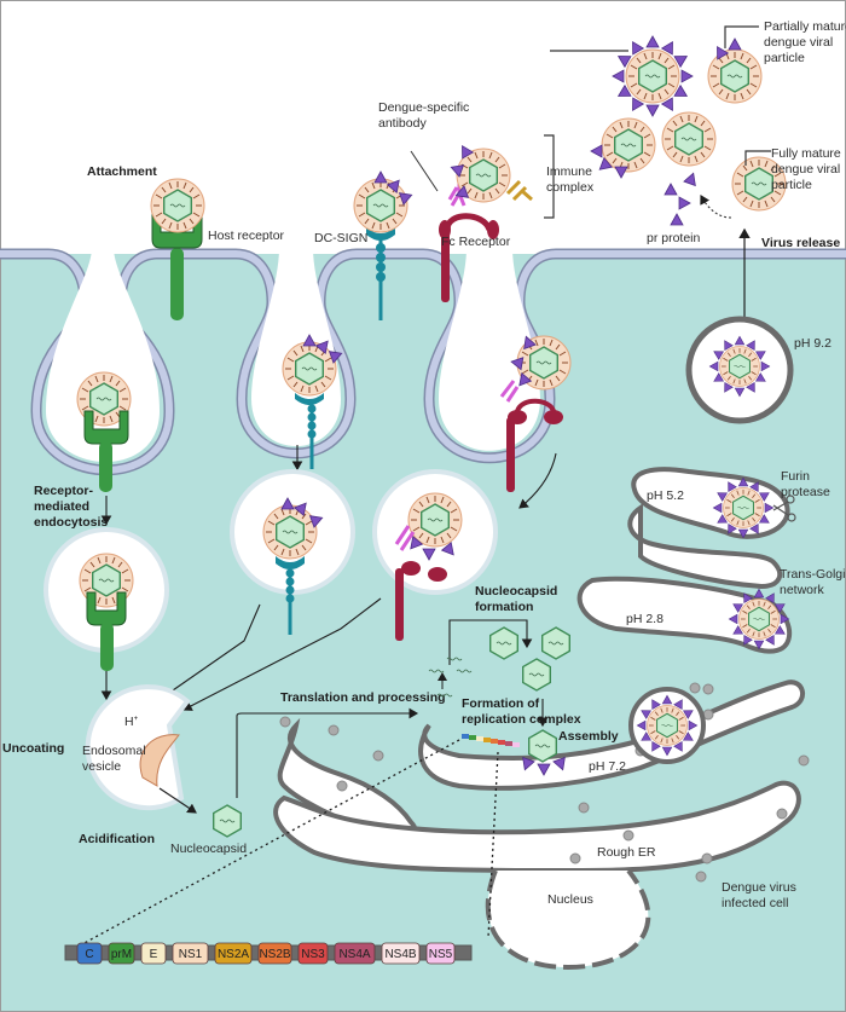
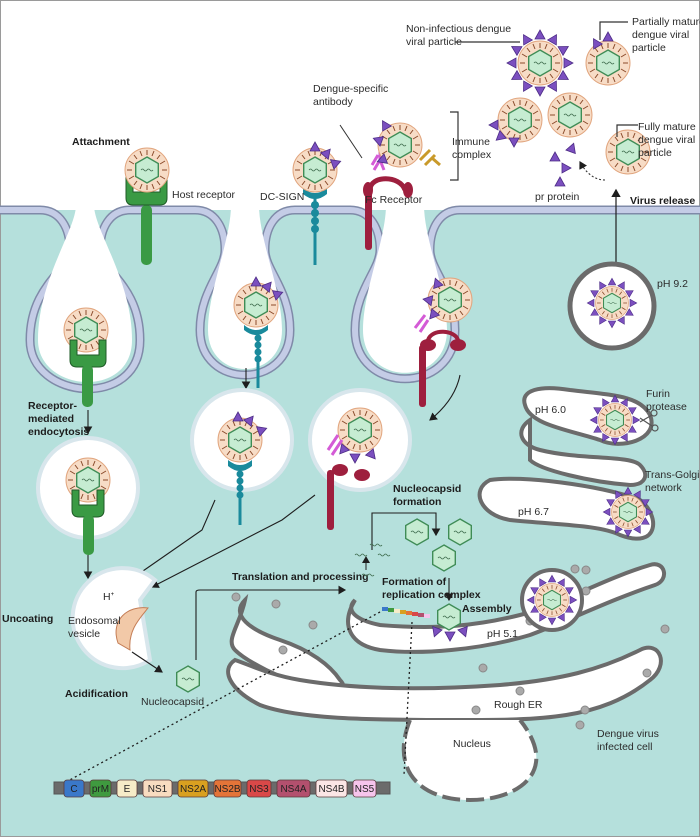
  Attachment
  Host receptor
  DC-SIGN
  Dengue-specific antibody
  Fc Receptor
  Immune complex
+ Non-infectious dengue viral particle
  Partially matur dengue viral particle
  Fully mature dengue viral particle
  pr protein
  Virus release
  pH 9.2
- pH 5.2
+ pH 6.0
  Furin protease
  Trans-Golgi network
- pH 2.8
+ pH 6.7
  Receptor- mediated endocytosis
  H⁺
  Endosomal vesicle
  Uncoating
  Acidification
  Nucleocapsid
  Translation and processing
  Rough ER
  Nucleus
  Dengue virus infected cell
  Formation of replication complex
  Nucleocapsid formation
  Assembly
- pH 7.2
+ pH 5.1
  C
  prM
  E
  NS1
  NS2A
  NS2B
  NS3
  NS4A
  NS4B
  NS5
